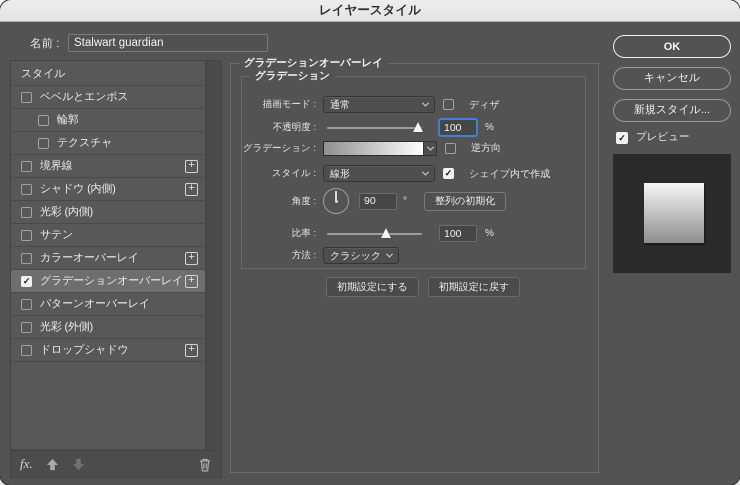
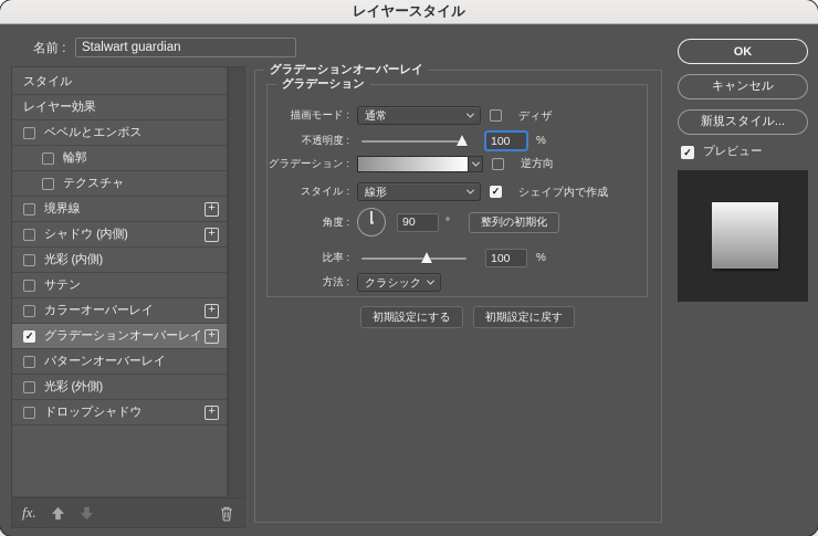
  レイヤースタイル
  名前 :
  Stalwart guardian
  スタイル
+ レイヤー効果
  ベベルとエンボス
  輪郭
  テクスチャ
  境界線
  シャドウ (内側)
  光彩 (内側)
  サテン
  カラーオーバーレイ
  グラデーションオーバーレイ
  パターンオーバーレイ
  光彩 (外側)
  ドロップシャドウ
  fx
  グラデーションオーバーレイ
  グラデーション
  描画モード :
  通常
  ディザ
  不透明度 :
  100
  %
  グラデーション :
  逆方向
  スタイル :
  線形
  シェイプ内で作成
  角度 :
  90
  °
  整列の初期化
  比率 :
  100
  %
  方法 :
  クラシック
  初期設定にする
  初期設定に戻す
  OK
  キャンセル
  新規スタイル...
  プレビュー
